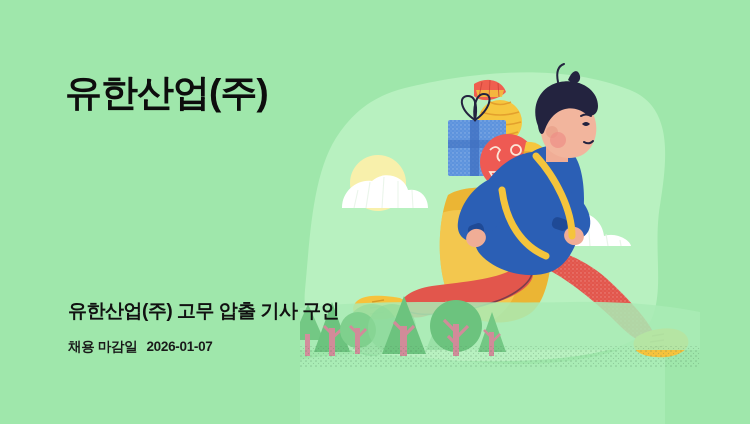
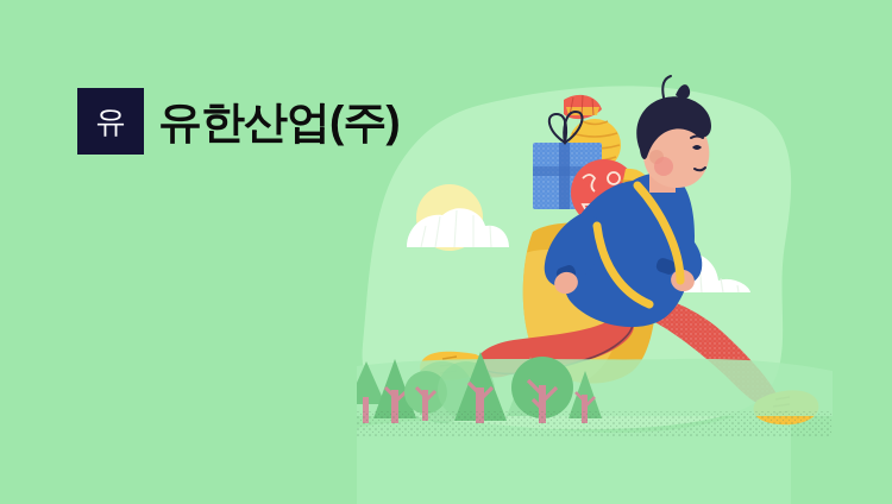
+ 유
  유한산업(주)
- 유한산업(주) 고무 압출 기사 구인
- 채용 마감일 2026-01-07
